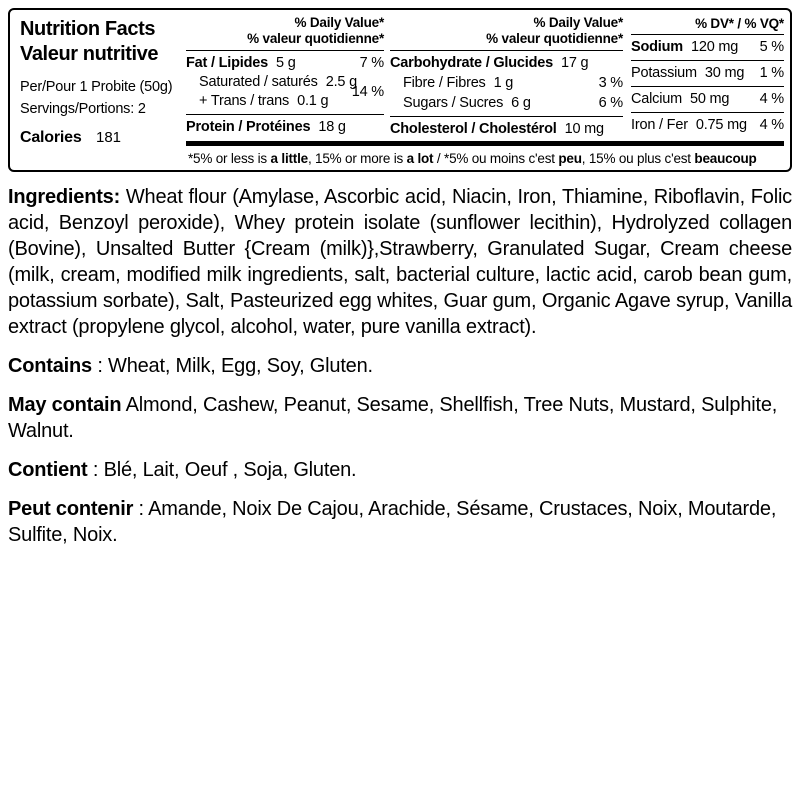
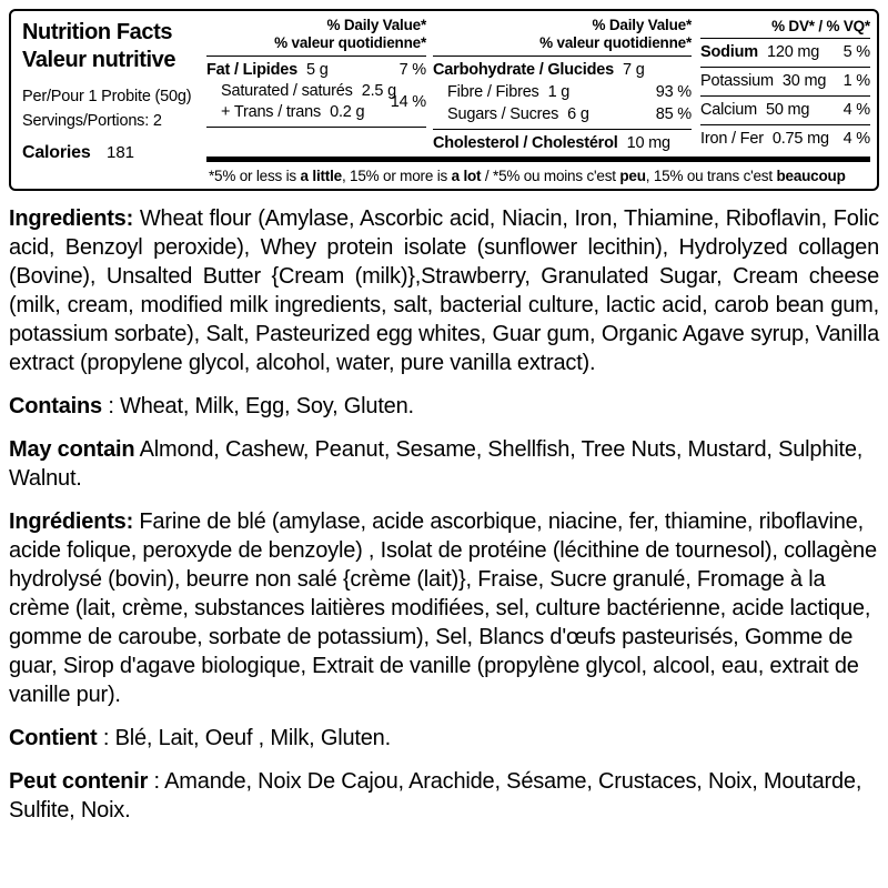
  Nutrition Facts
  Valeur nutritive
  Per/Pour 1 Probite (50g)
  Servings/Portions: 2
  Calories 181
  % Daily Value*
  % valeur quotidienne*
  Fat / Lipides
  5 g
  7 %
  Saturated / saturés
  2.5 g
  + Trans / trans
- 0.1 g
+ 0.2 g
  14 %
- Protein / Protéines
- 18 g
  % Daily Value*
  % valeur quotidienne*
  Carbohydrate / Glucides
- 17 g
+ 7 g
  Fibre / Fibres
  1 g
- 3 %
+ 93 %
  Sugars / Sucres
  6 g
- 6 %
+ 85 %
  Cholesterol / Cholestérol
  10 mg
  % DV* / % VQ*
  Sodium
  120 mg
  5 %
  Potassium
  30 mg
  1 %
  Calcium
  50 mg
  4 %
  Iron / Fer
  0.75 mg
  4 %
- *5% or less is a little, 15% or more is a lot / *5% ou moins c'est peu, 15% ou plus c'est beaucoup
+ *5% or less is a little, 15% or more is a lot / *5% ou moins c'est peu, 15% ou trans c'est beaucoup
  Ingredients: Wheat flour (Amylase, Ascorbic acid, Niacin, Iron, Thiamine, Riboflavin, Folic acid, Benzoyl peroxide), Whey protein isolate (sunflower lecithin), Hydrolyzed collagen (Bovine), Unsalted Butter {Cream (milk)},Strawberry, Granulated Sugar, Cream cheese (milk, cream, modified milk ingredients, salt, bacterial culture, lactic acid, carob bean gum, potassium sorbate), Salt, Pasteurized egg whites, Guar gum, Organic Agave syrup, Vanilla extract (propylene glycol, alcohol, water, pure vanilla extract).
  Contains : Wheat, Milk, Egg, Soy, Gluten.
  May contain Almond, Cashew, Peanut, Sesame, Shellfish, Tree Nuts, Mustard, Sulphite, Walnut.
+ Ingrédients: Farine de blé (amylase, acide ascorbique, niacine, fer, thiamine, riboflavine, acide folique, peroxyde de benzoyle) , Isolat de protéine (lécithine de tournesol), collagène hydrolysé (bovin), beurre non salé {crème (lait)}, Fraise, Sucre granulé, Fromage à la crème (lait, crème, substances laitières modifiées, sel, culture bactérienne, acide lactique, gomme de caroube, sorbate de potassium), Sel, Blancs d'œufs pasteurisés, Gomme de guar, Sirop d'agave biologique, Extrait de vanille (propylène glycol, alcool, eau, extrait de vanille pur).
- Contient : Blé, Lait, Oeuf , Soja, Gluten.
+ Contient : Blé, Lait, Oeuf , Milk, Gluten.
  Peut contenir : Amande, Noix De Cajou, Arachide, Sésame, Crustaces, Noix, Moutarde, Sulfite, Noix.
